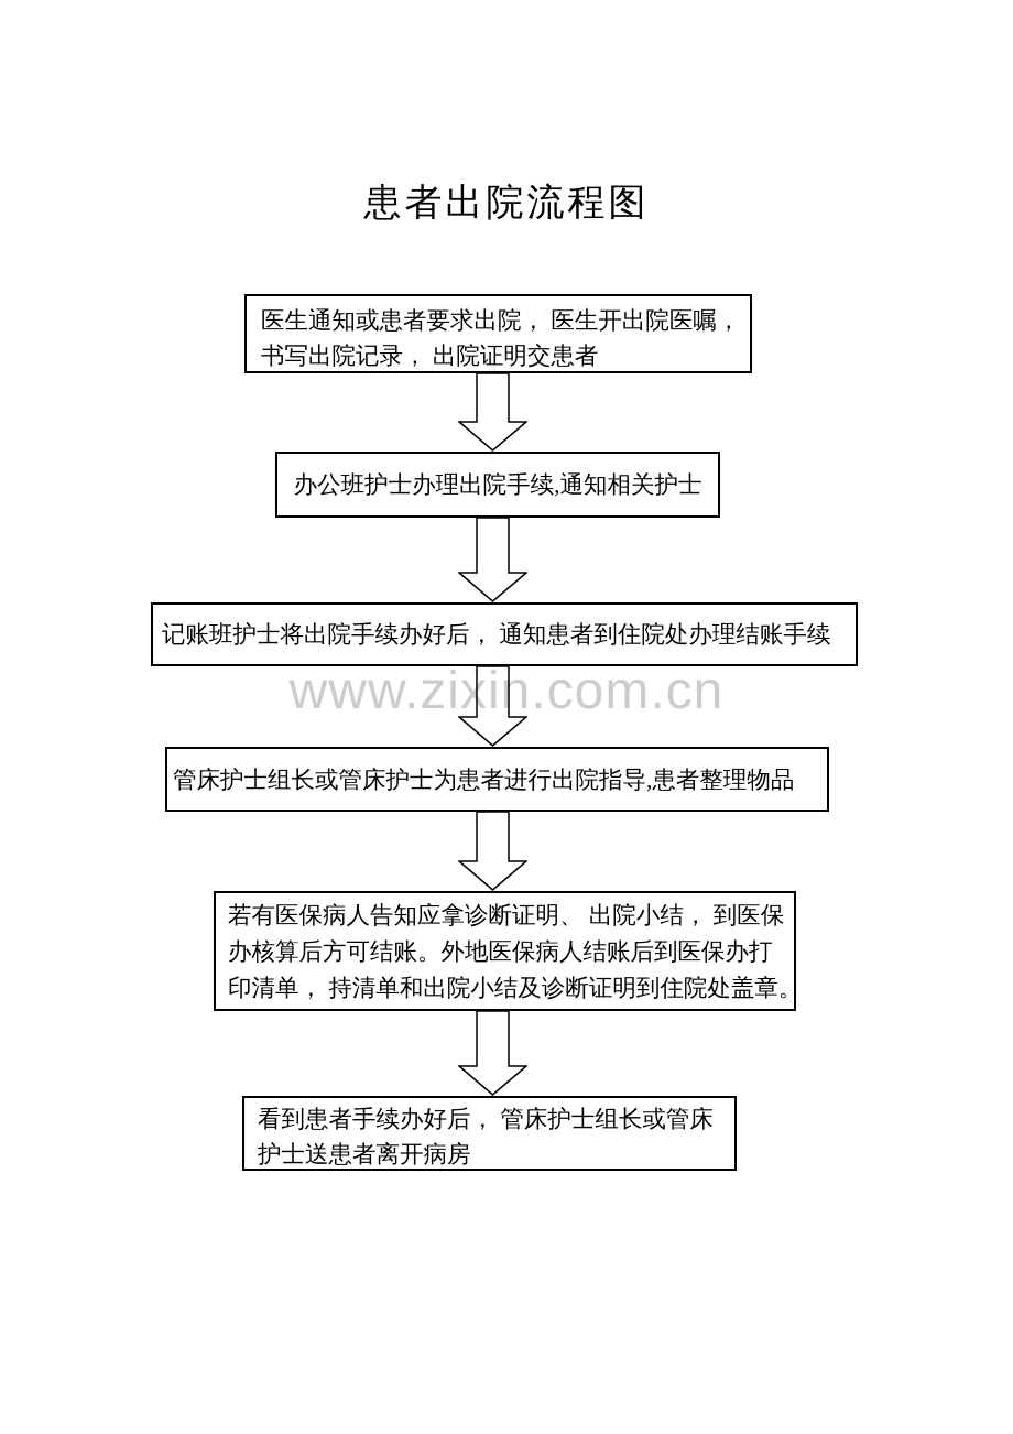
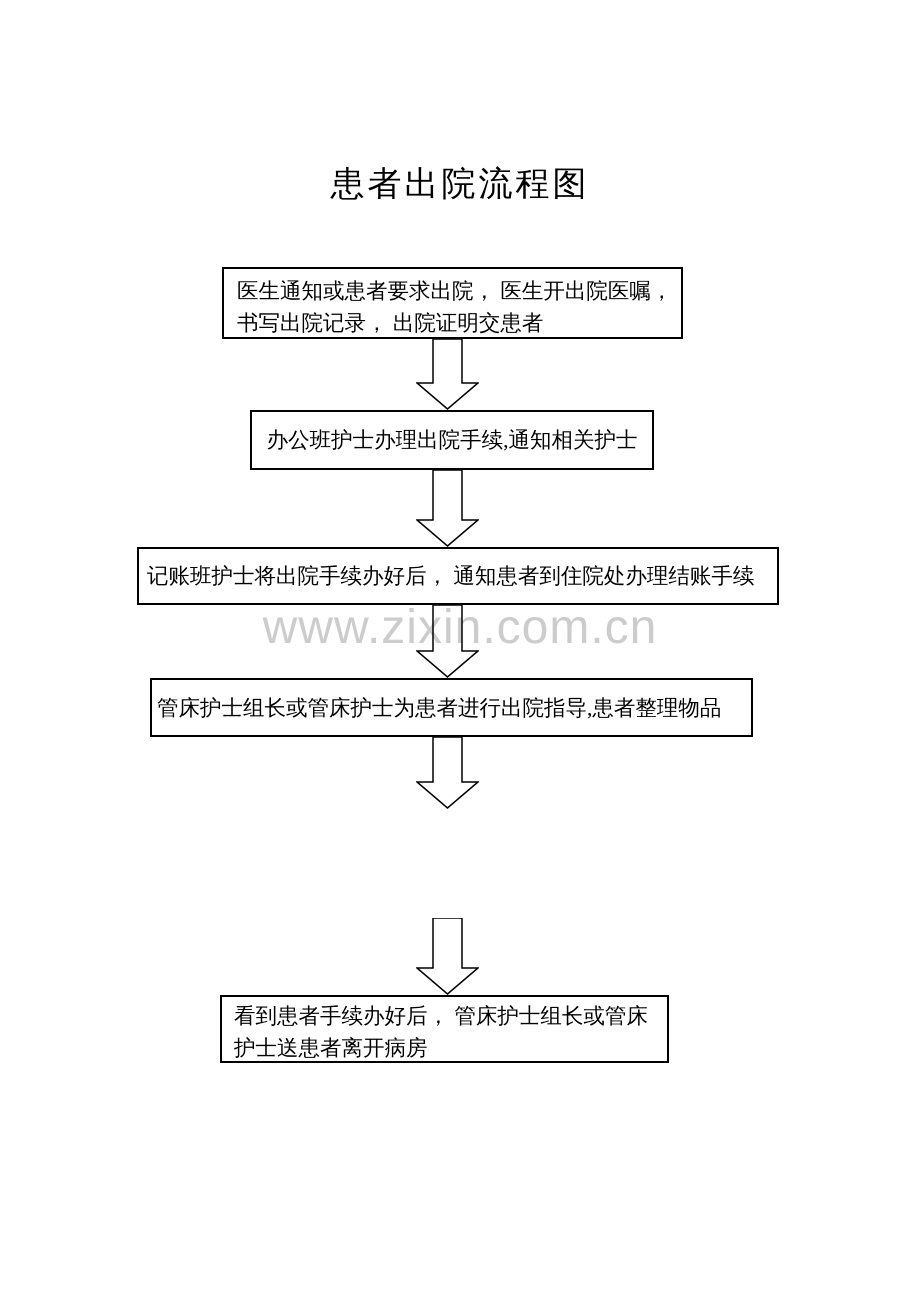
  患者出院流程图
  www.zixin.com.cn
  医生通知或患者要求出院， 医生开出院医嘱，
  书写出院记录， 出院证明交患者
  办公班护士办理出院手续,通知相关护士
  记账班护士将出院手续办好后， 通知患者到住院处办理结账手续
  管床护士组长或管床护士为患者进行出院指导,患者整理物品
- 若有医保病人告知应拿诊断证明、 出院小结， 到医保
- 办核算后方可结账。外地医保病人结账后到医保办打
- 印清单， 持清单和出院小结及诊断证明到住院处盖章。
  看到患者手续办好后， 管床护士组长或管床
  护士送患者离开病房
